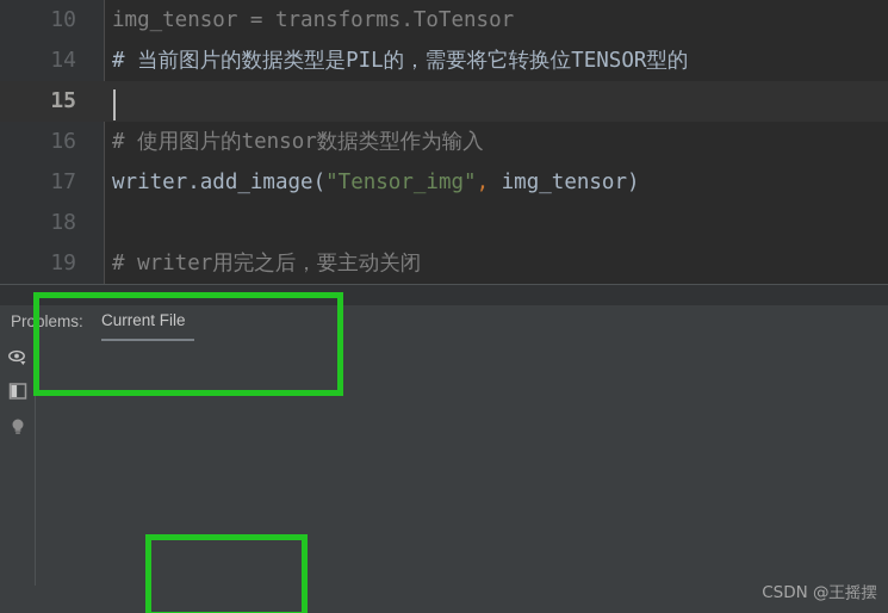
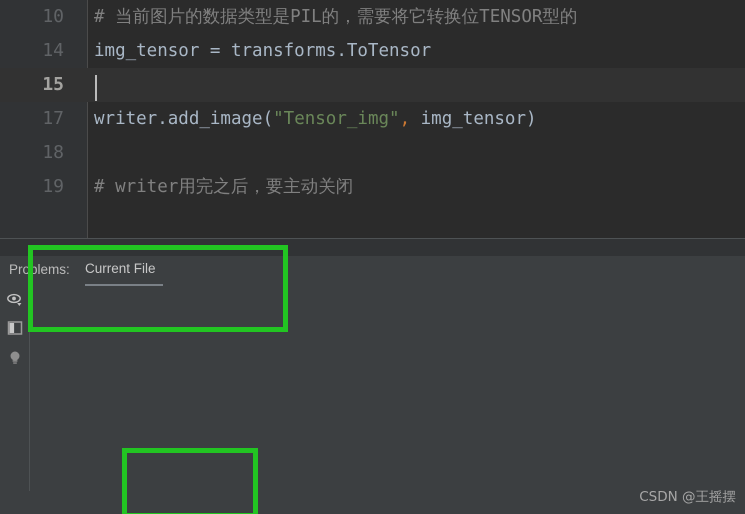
  10
- img_tensor = transforms.ToTensor
+ # 当前图片的数据类型是PIL的，需要将它转换位TENSOR型的
  14
- # 当前图片的数据类型是PIL的，需要将它转换位TENSOR型的
+ img_tensor = transforms.ToTensor
  15
- 16
- # 使用图片的tensor数据类型作为输入
  17
  writer.add_image("Tensor_img", img_tensor)
  18
  19
  # writer用完之后，要主动关闭
  Problems:
  Current File
  CSDN @王摇摆
